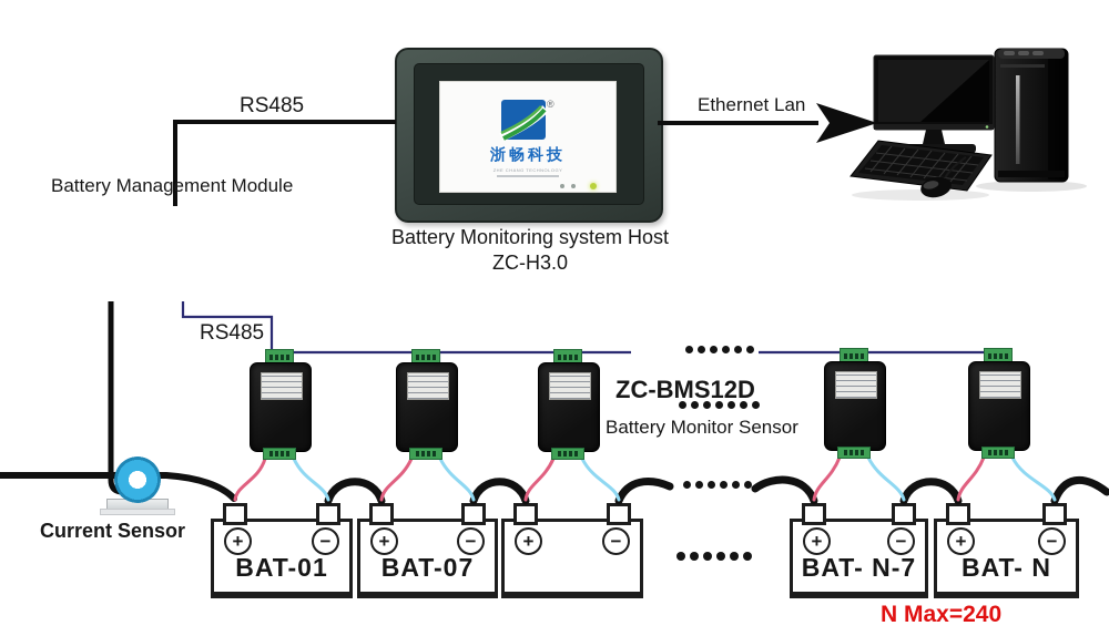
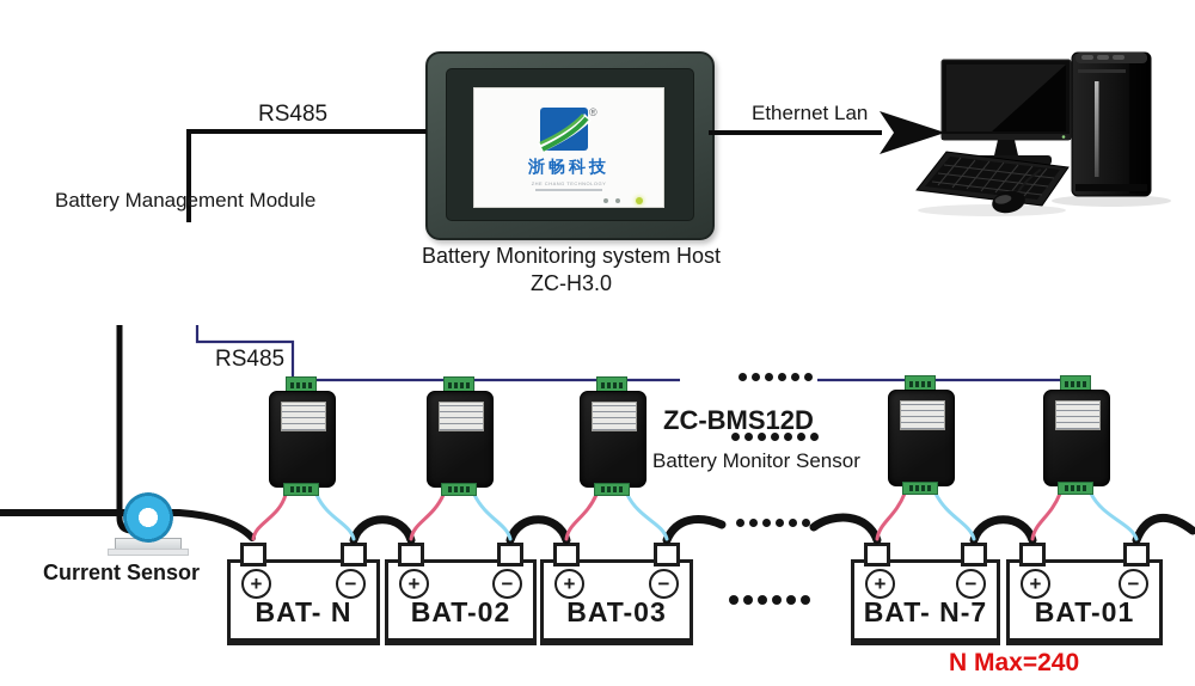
  ®
  浙畅科技
  +
  −
- BAT-01
+ BAT- N
  +
  −
- BAT-07
+ BAT-02
  +
  −
+ BAT-03
  +
  −
  BAT- N-7
  +
  −
- BAT- N
+ BAT-01
  RS485
  Battery Management Module
  Ethernet Lan
  Battery Monitoring system Host
  ZC-H3.0
  RS485
  ZC-BMS12D
  Battery Monitor Sensor
  Current Sensor
  N Max=240
